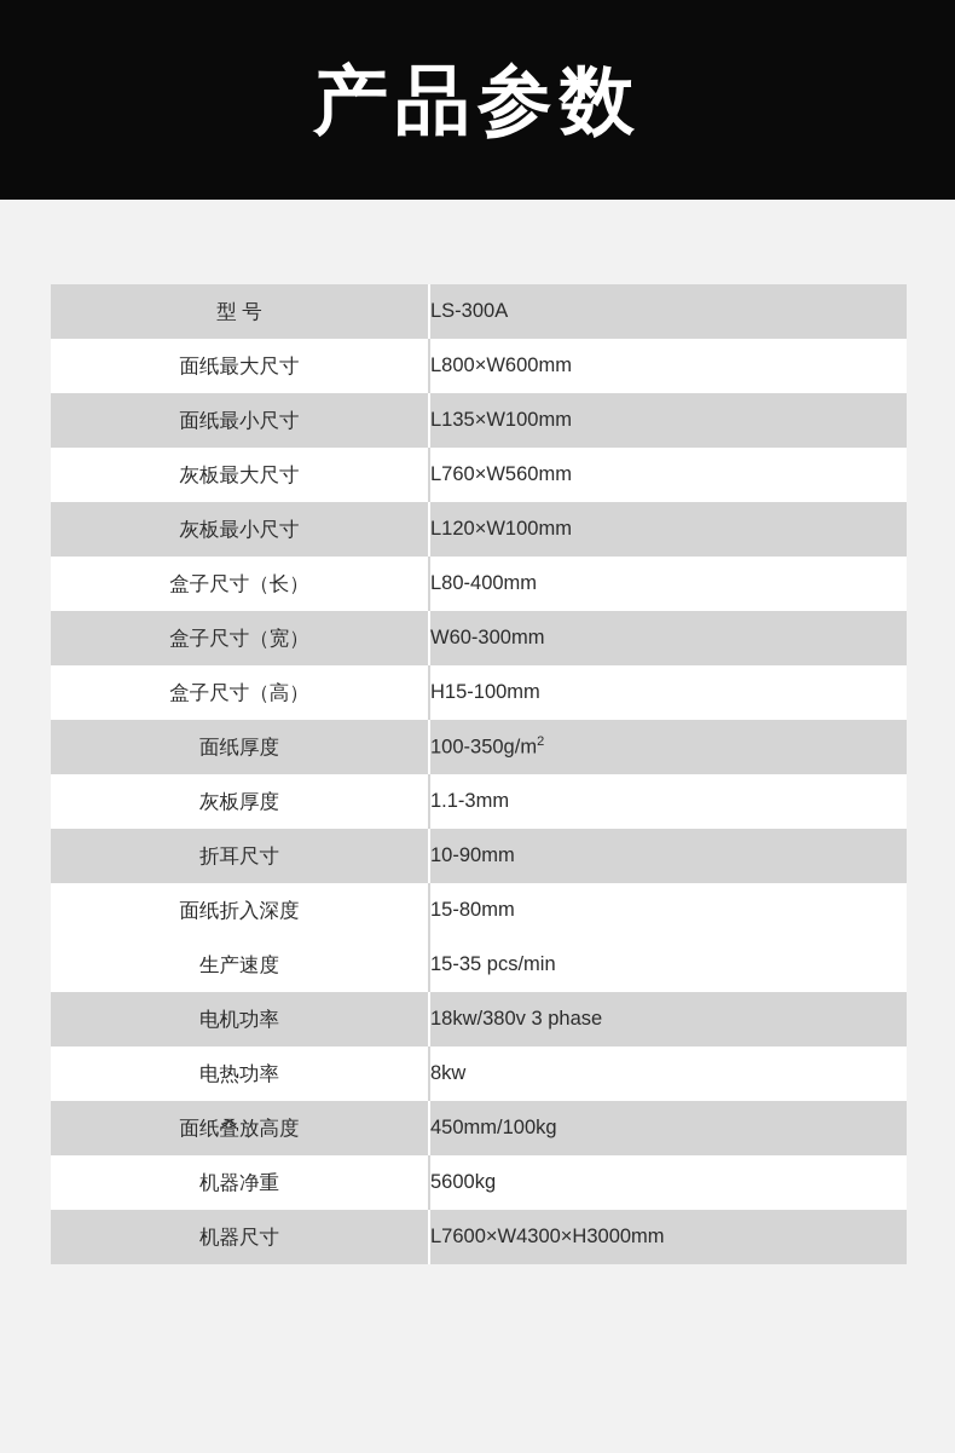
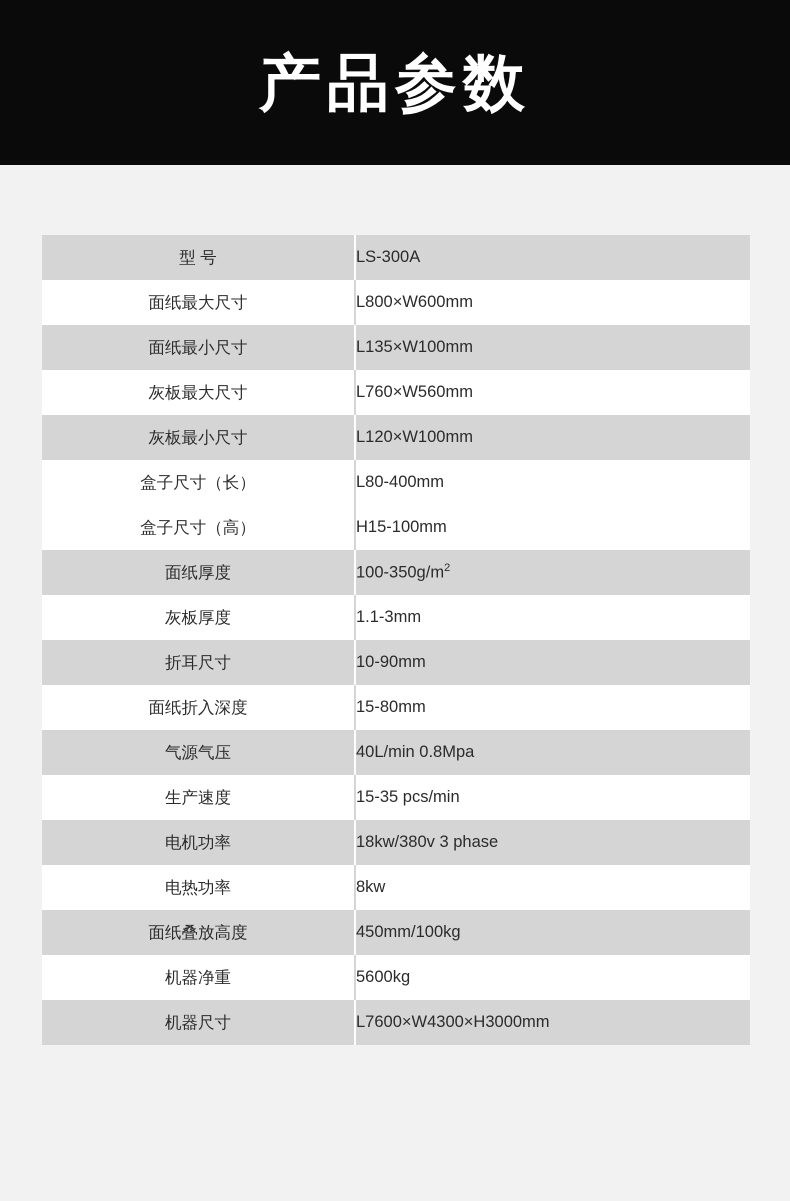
  产品参数
  型 号	LS-300A
  面纸最大尺寸	L800×W600mm
  面纸最小尺寸	L135×W100mm
  灰板最大尺寸	L760×W560mm
  灰板最小尺寸	L120×W100mm
  盒子尺寸（长）	L80-400mm
- 盒子尺寸（宽）	W60-300mm
  盒子尺寸（高）	H15-100mm
  面纸厚度	100-350g/m2
  灰板厚度	1.1-3mm
  折耳尺寸	10-90mm
  面纸折入深度	15-80mm
+ 气源气压	40L/min 0.8Mpa
  生产速度	15-35 pcs/min
  电机功率	18kw/380v 3 phase
  电热功率	8kw
  面纸叠放高度	450mm/100kg
  机器净重	5600kg
  机器尺寸	L7600×W4300×H3000mm
